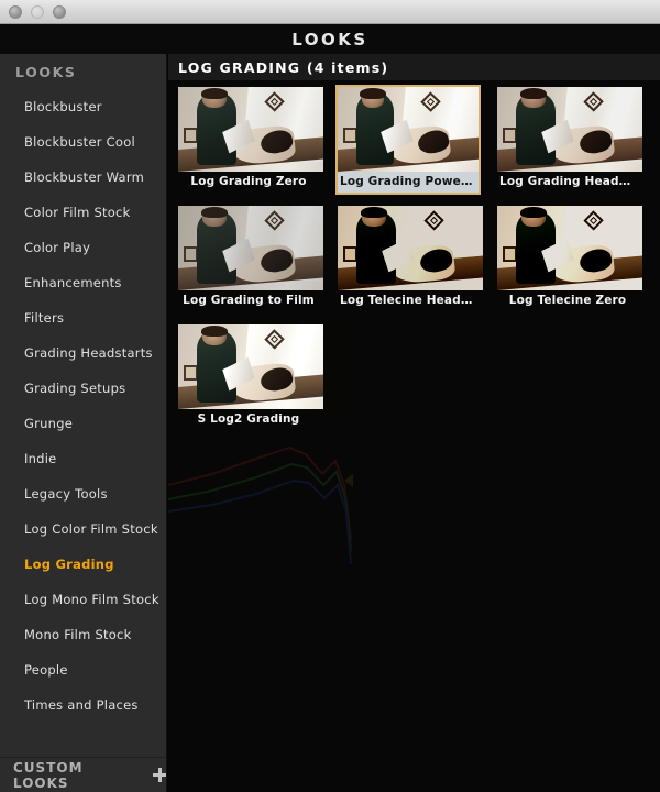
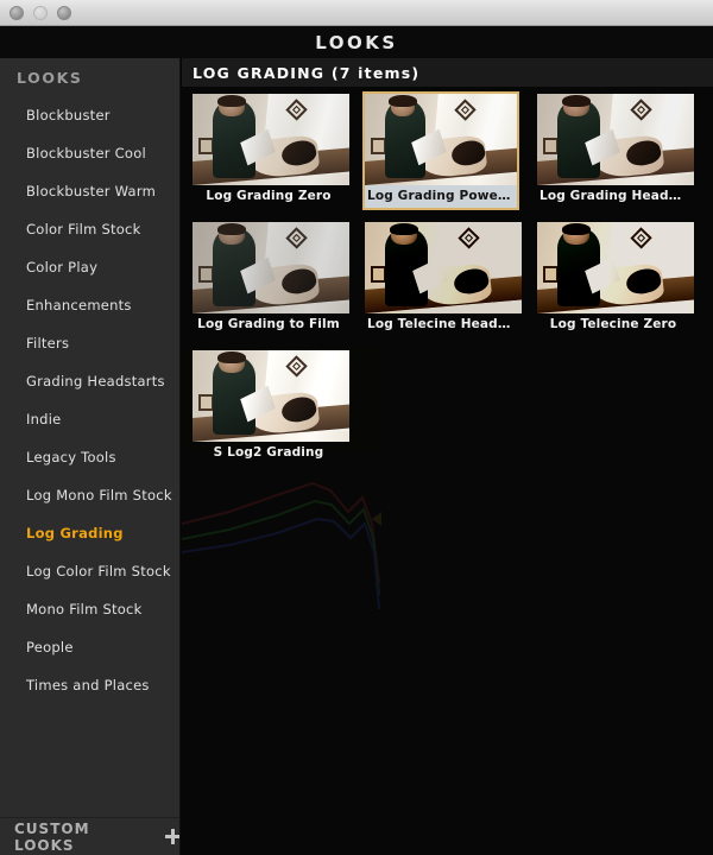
  LOOKS
  LOOKS
  Blockbuster
  Blockbuster Cool
  Blockbuster Warm
  Color Film Stock
  Color Play
  Enhancements
  Filters
  Grading Headstarts
- Grading Setups
- Grunge
  Indie
  Legacy Tools
- Log Color Film Stock
+ Log Mono Film Stock
  Log Grading
- Log Mono Film Stock
+ Log Color Film Stock
  Mono Film Stock
  People
  Times and Places
  CUSTOM LOOKS
- LOG GRADING (4 items)
+ LOG GRADING (7 items)
  Log Grading Zero
  Log Grading Power S
  Log Grading Headsta
  Log Grading to Film
  Log Telecine Headsta
  Log Telecine Zero
  S Log2 Grading
